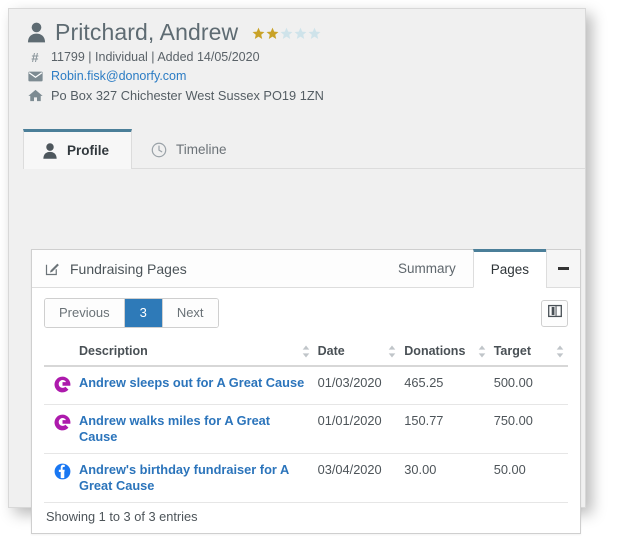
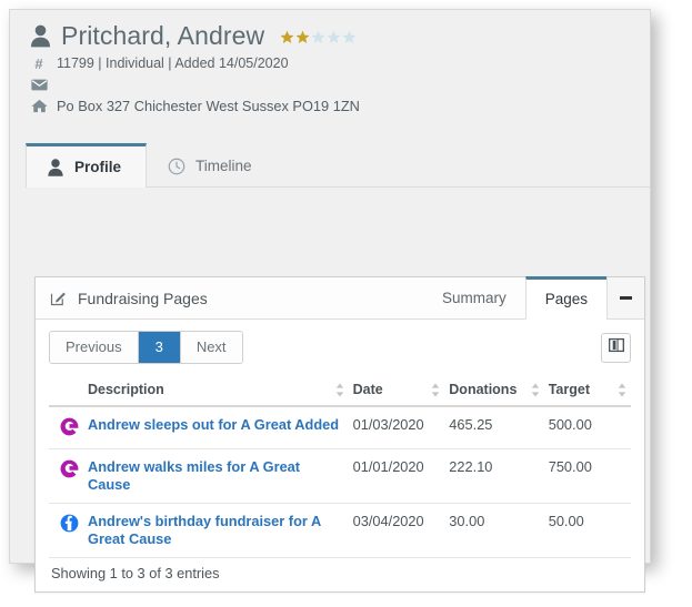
  Pritchard, Andrew
  #
  11799 | Individual | Added 14/05/2020
- Robin.fisk@donorfy.com
  Po Box 327 Chichester West Sussex PO19 1ZN
  Profile
  Timeline
  Fundraising Pages
  Summary
  Pages
  Previous
  3
  Next
  	Description	Date	Donations	Target
- 	Andrew sleeps out for A Great Cause	01/03/2020	465.25	500.00
+ 	Andrew sleeps out for A Great Added	01/03/2020	465.25	500.00
- 	Andrew walks miles for A Great Cause	01/01/2020	150.77	750.00
+ 	Andrew walks miles for A Great Cause	01/01/2020	222.10	750.00
  	Andrew's birthday fundraiser for A Great Cause	03/04/2020	30.00	50.00
  Showing 1 to 3 of 3 entries
